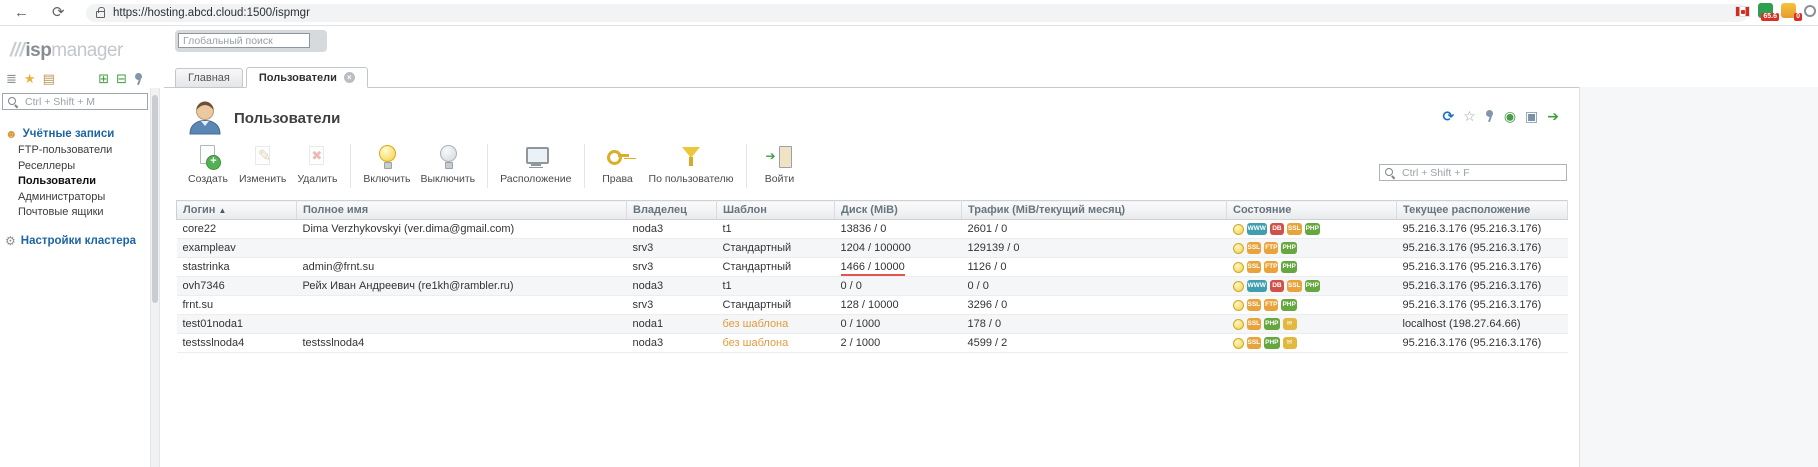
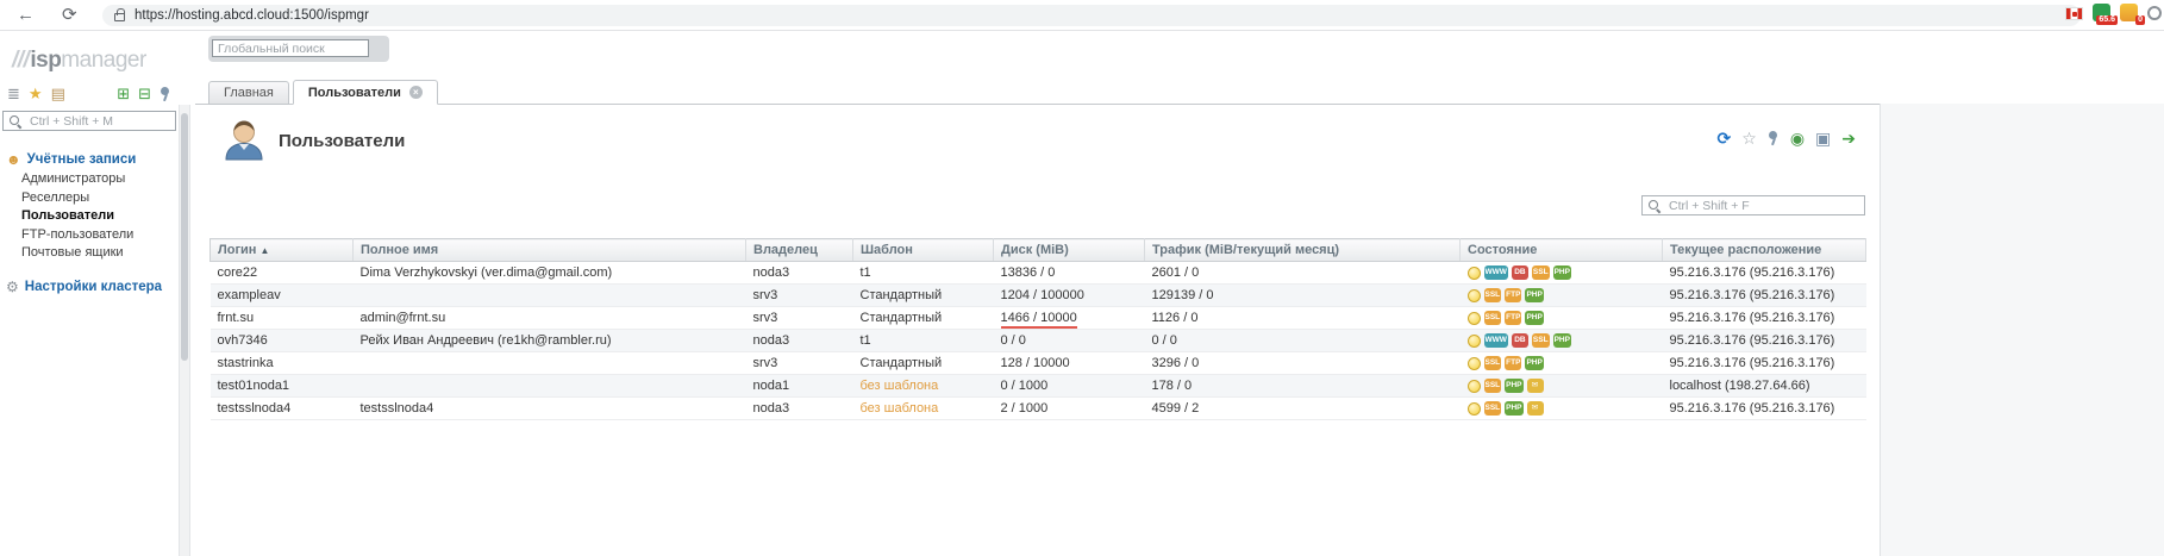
  https://hosting.abcd.cloud:1500/ispmgr
  ///ispmanager
  Ctrl + Shift + M
  ☻
  Учётные записи
- FTP-пользователи
+ Администраторы
  Реселлеры
  Пользователи
- Администраторы
+ FTP-пользователи
  Почтовые ящики
  ⚙
  Настройки кластера
  Глобальный поиск
  Главная
  Пользователи
  ×
  Пользователи
  ⟳
  ☆
  ◉
  ▣
  ➔
- Создать
- Изменить
- Удалить
- Включить
- Выключить
- Расположение
- Права
- По пользователю
- Войти
  Ctrl + Shift + F
  Логин ▲	Полное имя	Владелец	Шаблон	Диск (MiB)	Трафик (MiB/текущий месяц)	Состояние	Текущее расположение
  core22	Dima Verzhykovskyi (ver.dima@gmail.com)	noda3	t1	13836 / 0	2601 / 0		95.216.3.176 (95.216.3.176)
  exampleav		srv3	Стандартный	1204 / 100000	129139 / 0		95.216.3.176 (95.216.3.176)
- stastrinka	admin@frnt.su	srv3	Стандартный	1466 / 10000	1126 / 0		95.216.3.176 (95.216.3.176)
+ frnt.su	admin@frnt.su	srv3	Стандартный	1466 / 10000	1126 / 0		95.216.3.176 (95.216.3.176)
  ovh7346	Рейх Иван Андреевич (re1kh@rambler.ru)	noda3	t1	0 / 0	0 / 0		95.216.3.176 (95.216.3.176)
- frnt.su		srv3	Стандартный	128 / 10000	3296 / 0		95.216.3.176 (95.216.3.176)
+ stastrinka		srv3	Стандартный	128 / 10000	3296 / 0		95.216.3.176 (95.216.3.176)
  test01noda1		noda1	без шаблона	0 / 1000	178 / 0		localhost (198.27.64.66)
  testsslnoda4	testsslnoda4	noda3	без шаблона	2 / 1000	4599 / 2		95.216.3.176 (95.216.3.176)
